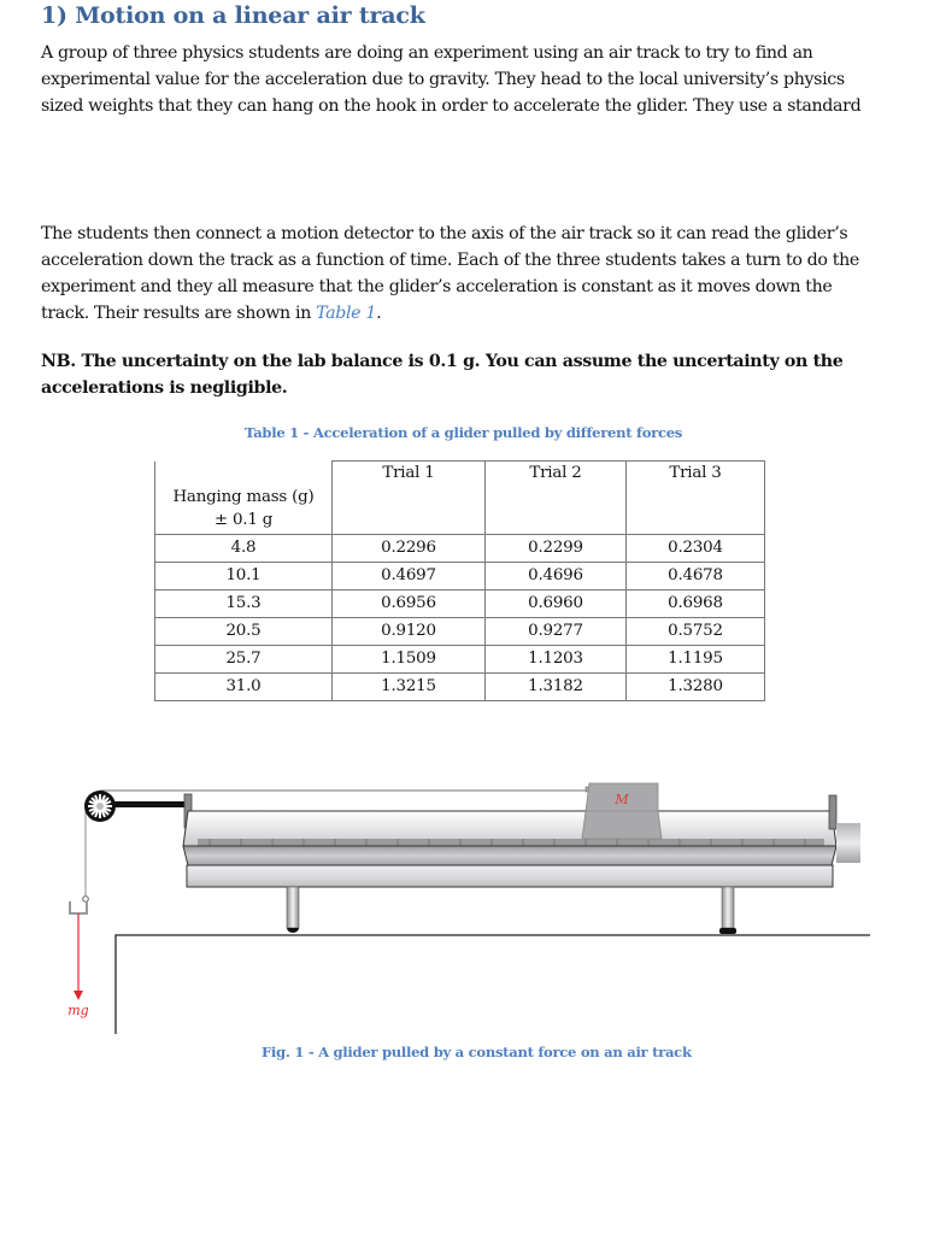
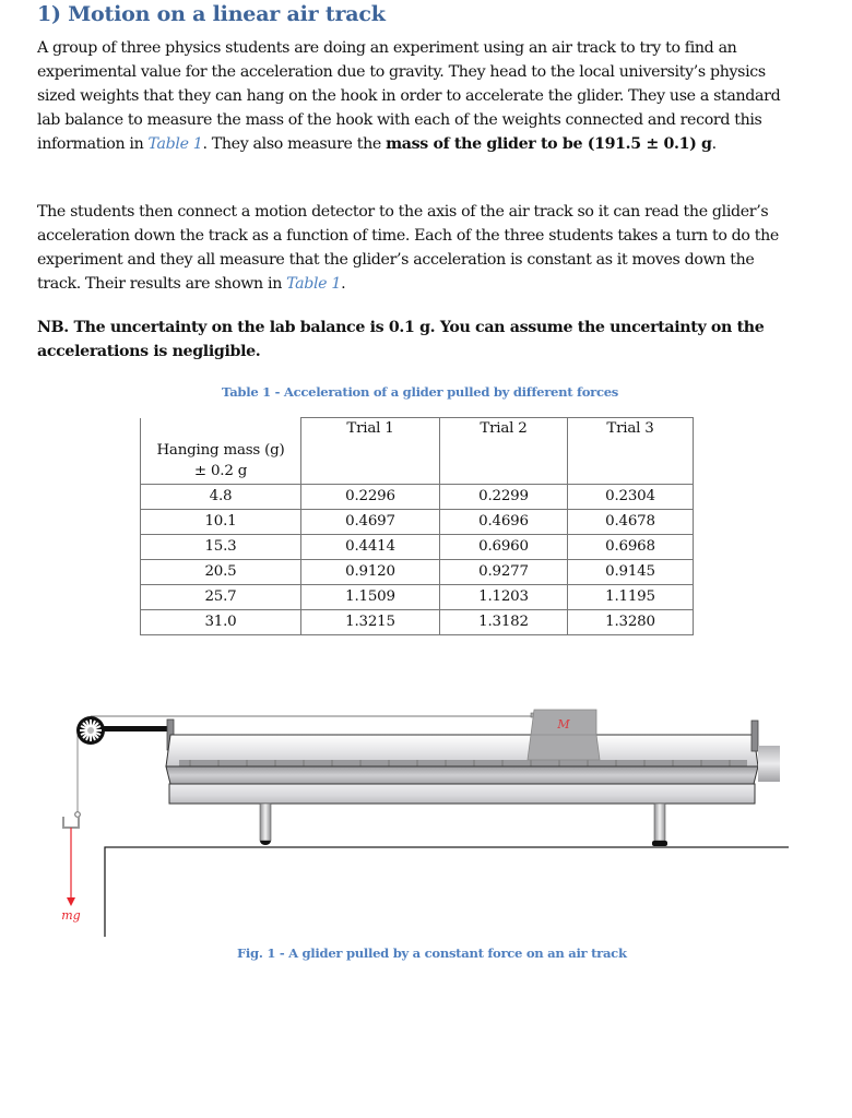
  1) Motion on a linear air track
  A group of three physics students are doing an experiment using an air track to try to find an
  experimental value for the acceleration due to gravity. They head to the local university’s physics
  sized weights that they can hang on the hook in order to accelerate the glider. They use a standard
+ lab balance to measure the mass of the hook with each of the weights connected and record this
+ information in Table 1. They also measure the mass of the glider to be (191.5 ± 0.1) g.
  The students then connect a motion detector to the axis of the air track so it can read the glider’s
  acceleration down the track as a function of time. Each of the three students takes a turn to do the
  experiment and they all measure that the glider’s acceleration is constant as it moves down the
  track. Their results are shown in Table 1.
  NB. The uncertainty on the lab balance is 0.1 g. You can assume the uncertainty on the
  accelerations is negligible.
  Table 1 - Acceleration of a glider pulled by different forces
- Hanging mass (g)± 0.1 g	Trial 1	Trial 2	Trial 3
+ Hanging mass (g)± 0.2 g	Trial 1	Trial 2	Trial 3
  4.8	0.2296	0.2299	0.2304
  10.1	0.4697	0.4696	0.4678
- 15.3	0.6956	0.6960	0.6968
+ 15.3	0.4414	0.6960	0.6968
- 20.5	0.9120	0.9277	0.5752
+ 20.5	0.9120	0.9277	0.9145
  25.7	1.1509	1.1203	1.1195
  31.0	1.3215	1.3182	1.3280
  M
  mg
  Fig. 1 - A glider pulled by a constant force on an air track
